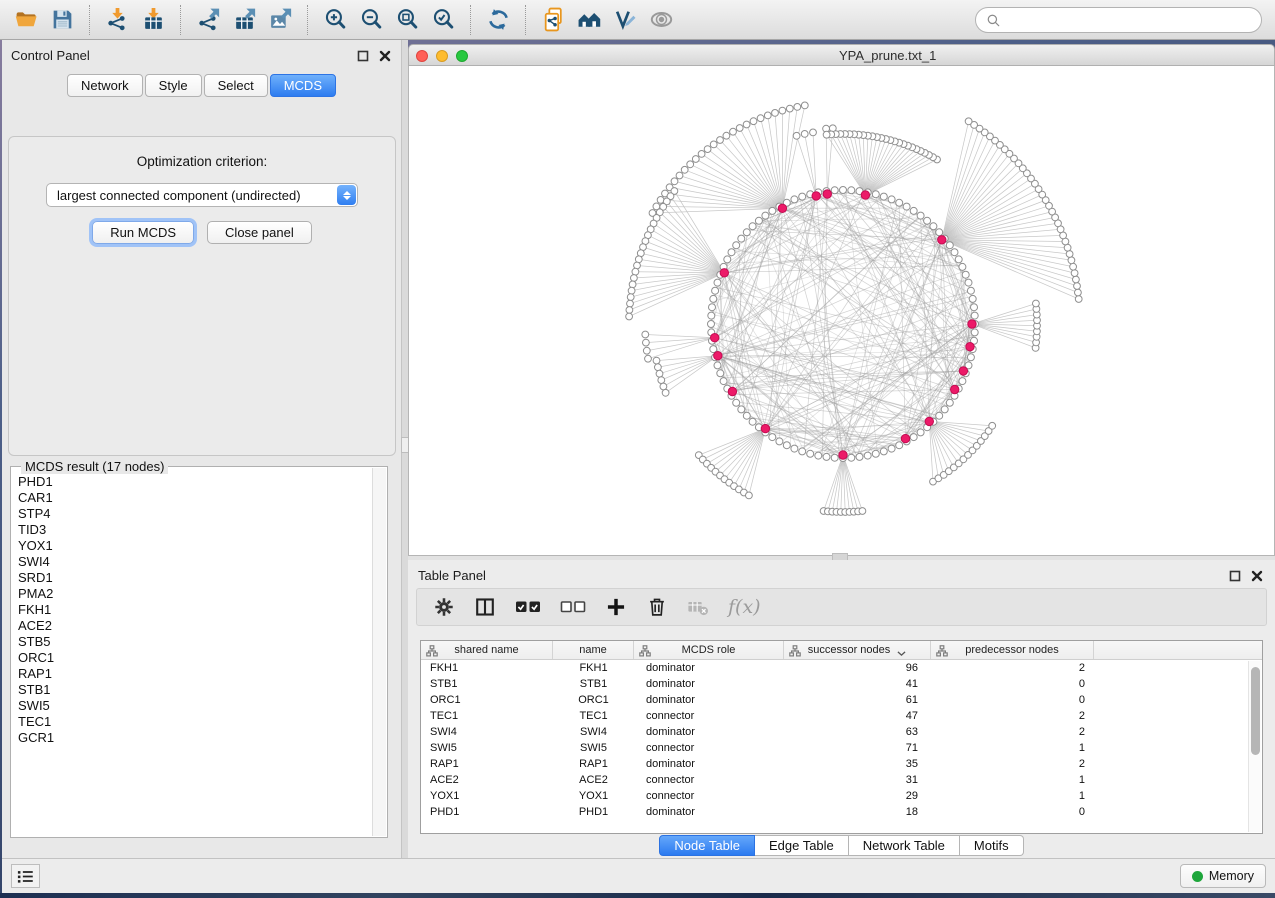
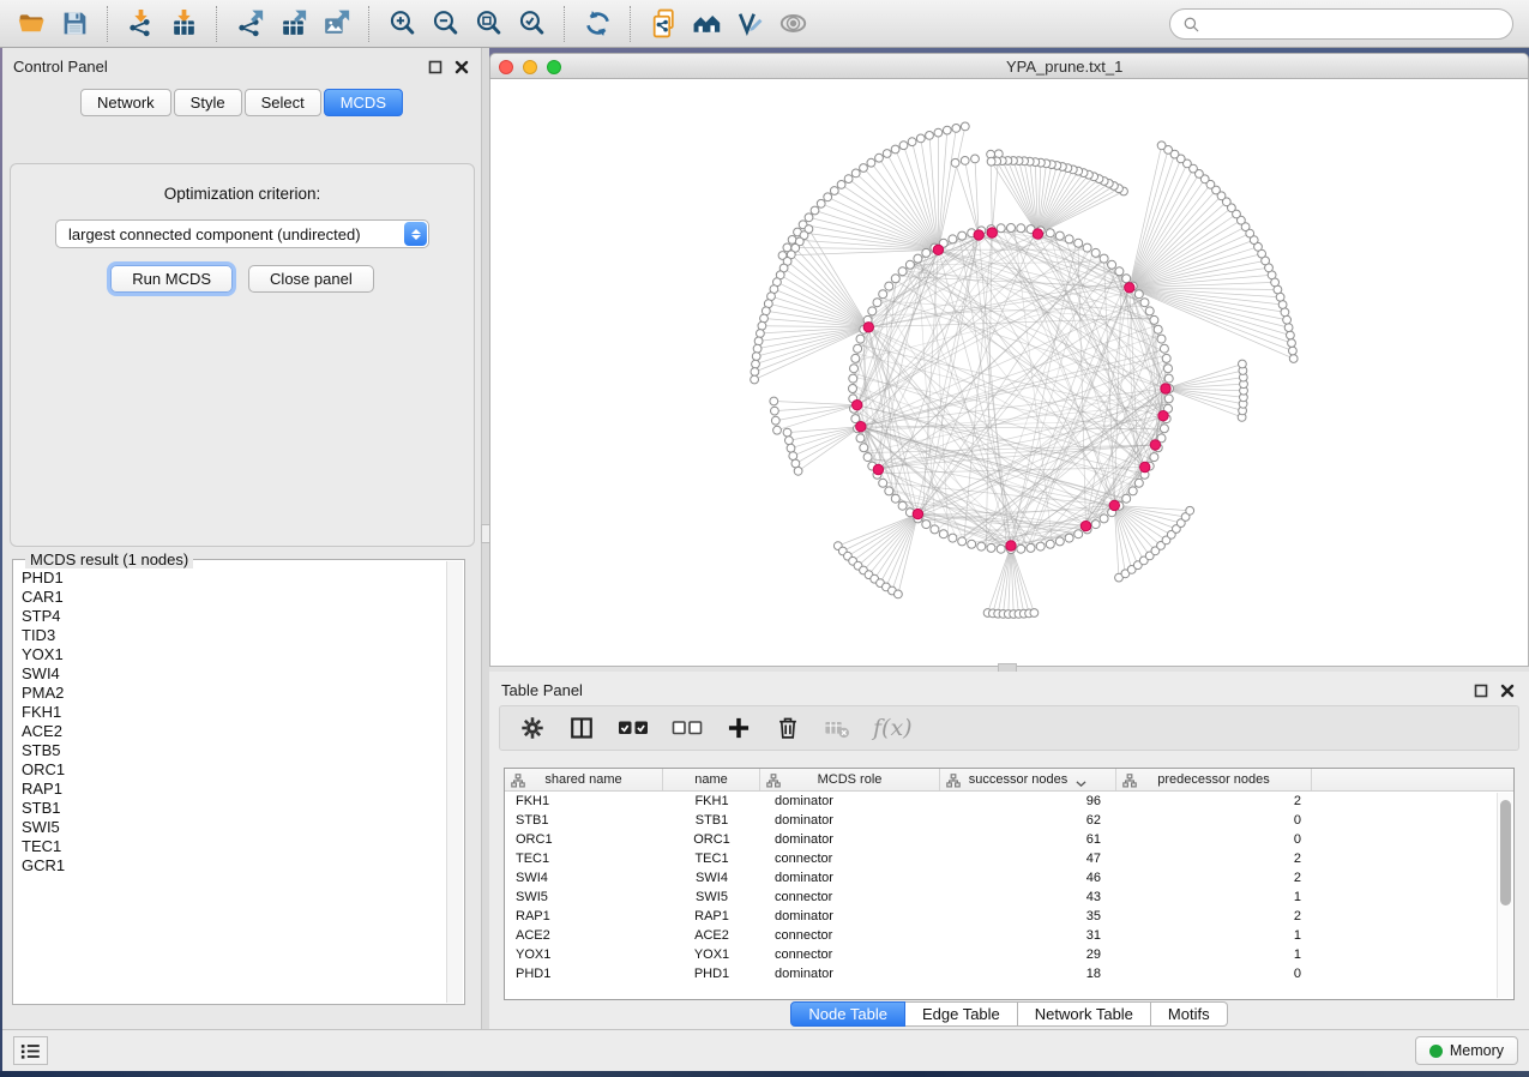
  Control Panel
  Network
  Style
  Select
  MCDS
  Optimization criterion:
  largest connected component (undirected)
  Run MCDS
  Close panel
- MCDS result (17 nodes)
+ MCDS result (1 nodes)
  PHD1
  CAR1
  STP4
  TID3
  YOX1
  SWI4
- SRD1
  PMA2
  FKH1
  ACE2
  STB5
  ORC1
  RAP1
  STB1
  SWI5
  TEC1
  GCR1
  YPA_prune.txt_1
  Table Panel
  f(x)
  shared name
  name
  MCDS role
  successor nodes
  predecessor nodes
  FKH1
  FKH1
  dominator
  96
  2
  STB1
  STB1
  dominator
- 41
+ 62
  0
  ORC1
  ORC1
  dominator
  61
  0
  TEC1
  TEC1
  connector
  47
  2
  SWI4
  SWI4
  dominator
- 63
+ 46
  2
  SWI5
  SWI5
  connector
- 71
+ 43
  1
  RAP1
  RAP1
  dominator
  35
  2
  ACE2
  ACE2
  connector
  31
  1
  YOX1
  YOX1
  connector
  29
  1
  PHD1
  PHD1
  dominator
  18
  0
  Node Table
  Edge Table
  Network Table
  Motifs
  Memory
